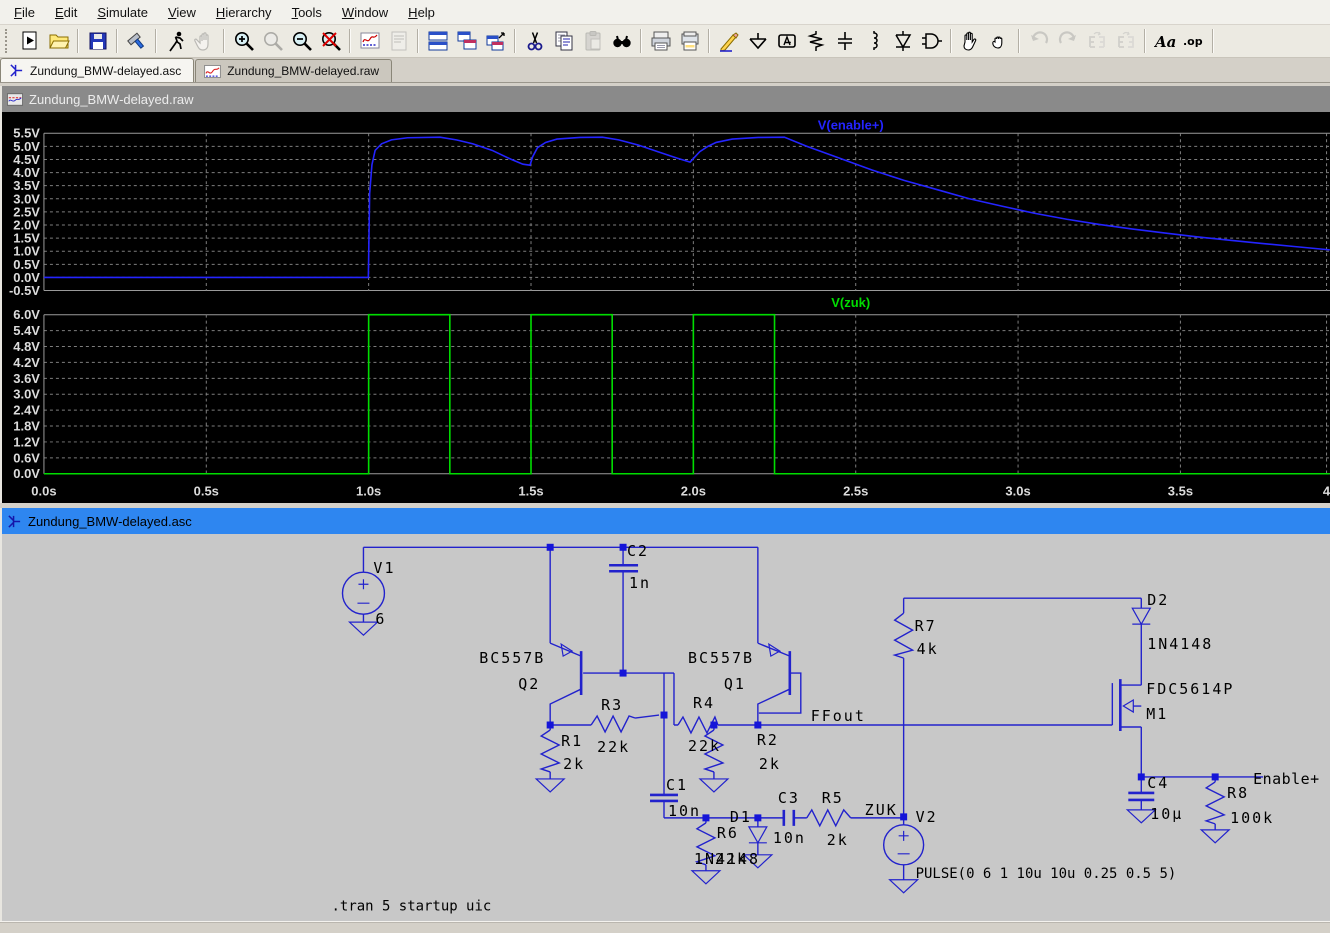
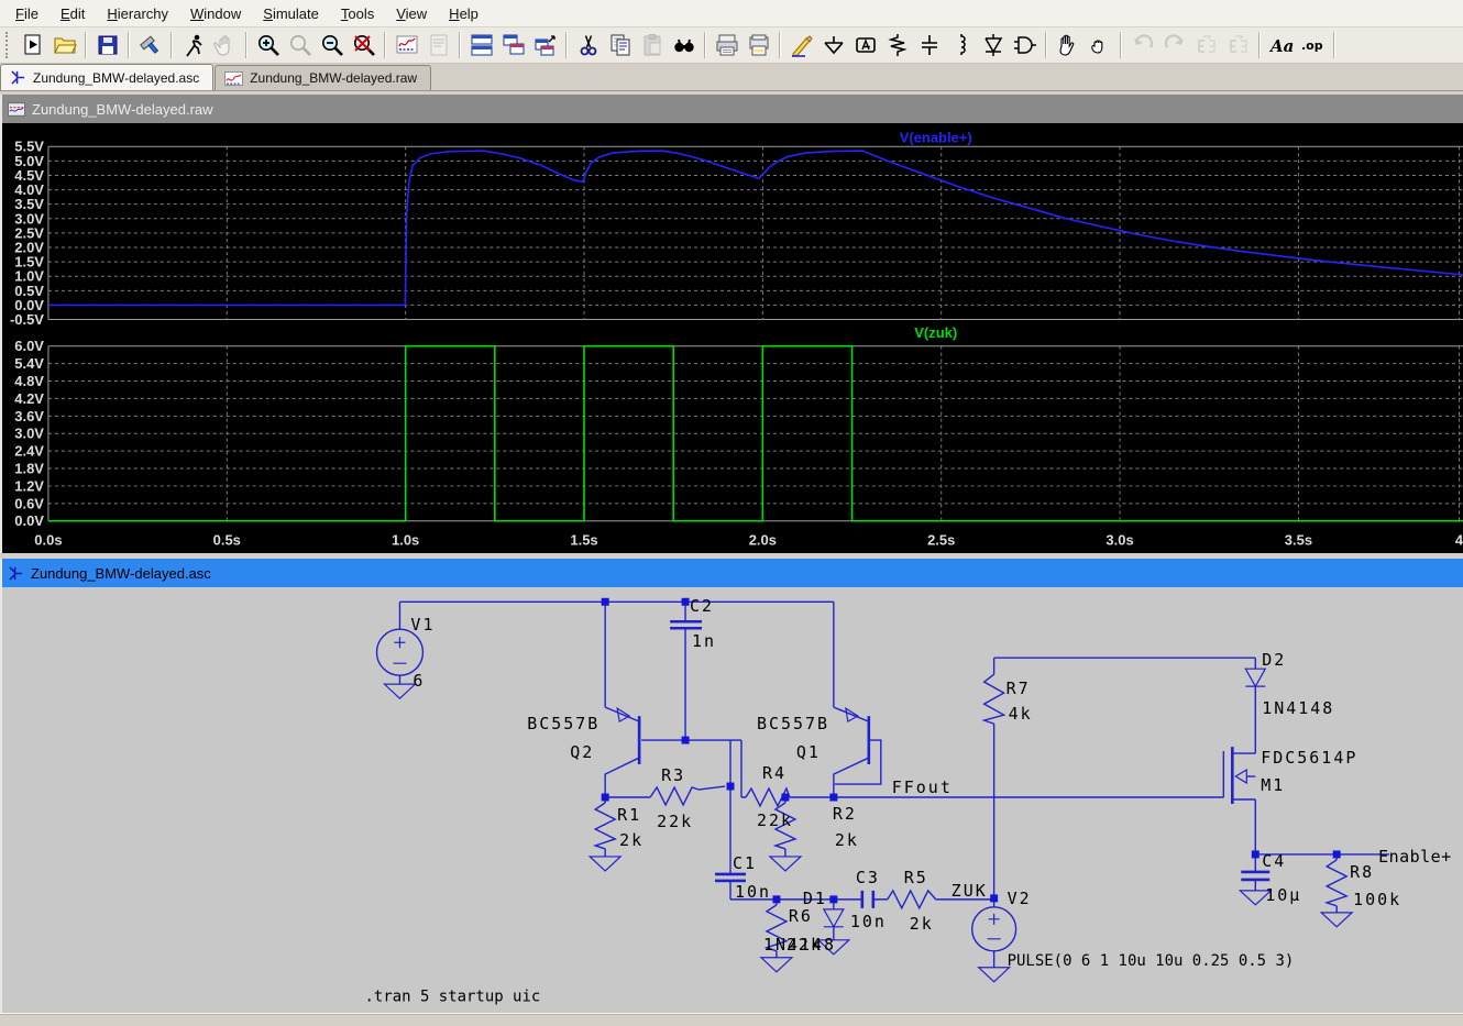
  File
  Edit
- Simulate
+ Hierarchy
- View
+ Window
- Hierarchy
+ Simulate
  Tools
- Window
+ View
  Help
  Aa
  .op
  Zundung_BMW-delayed.asc
  Zundung_BMW-delayed.raw
  Zundung_BMW-delayed.raw
  5.5V
  5.0V
  4.5V
  4.0V
  3.5V
  3.0V
  2.5V
  2.0V
  1.5V
  1.0V
  0.5V
  0.0V
  -0.5V
  V(enable+)
  6.0V
  5.4V
  4.8V
  4.2V
  3.6V
  3.0V
  2.4V
  1.8V
  1.2V
  0.6V
  0.0V
  V(zuk)
  0.0s
  0.5s
  1.0s
  1.5s
  2.0s
  2.5s
  3.0s
  3.5s
  4
  Zundung_BMW-delayed.asc
  V1
  6
  C2
  1n
  BC557B
  Q2
  BC557B
  Q1
  R3
  22k
  R4
  22k
  R1
  2k
  R2
  2k
  C1
  10n
  D1
  1N4148
  R6
  22k
  C3
  10n
  R5
  2k
  ZUK
  V2
- PULSE(0 6 1 10u 10u 0.25 0.5 5)
+ PULSE(0 6 1 10u 10u 0.25 0.5 3)
  R7
  4k
  D2
  1N4148
  FDC5614P
  M1
  C4
  10µ
  R8
  100k
  FFout
  Enable+
  .tran 5 startup uic
